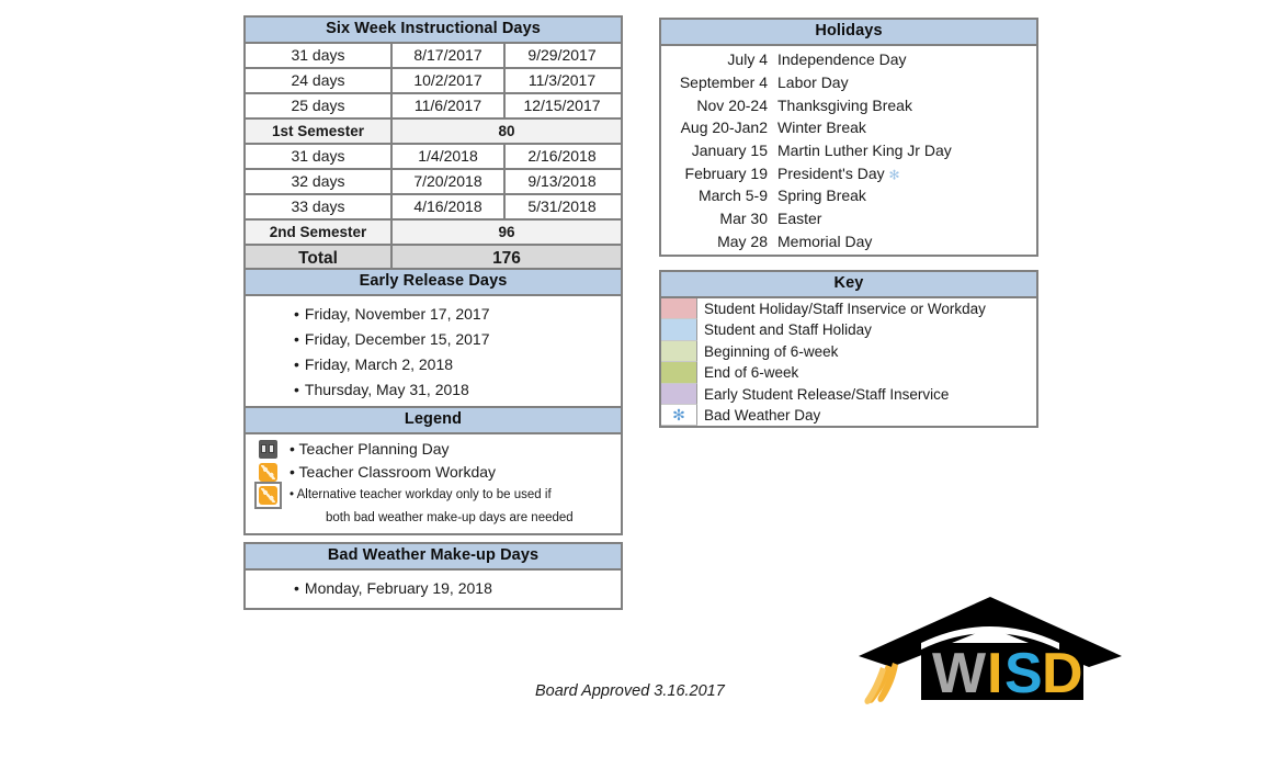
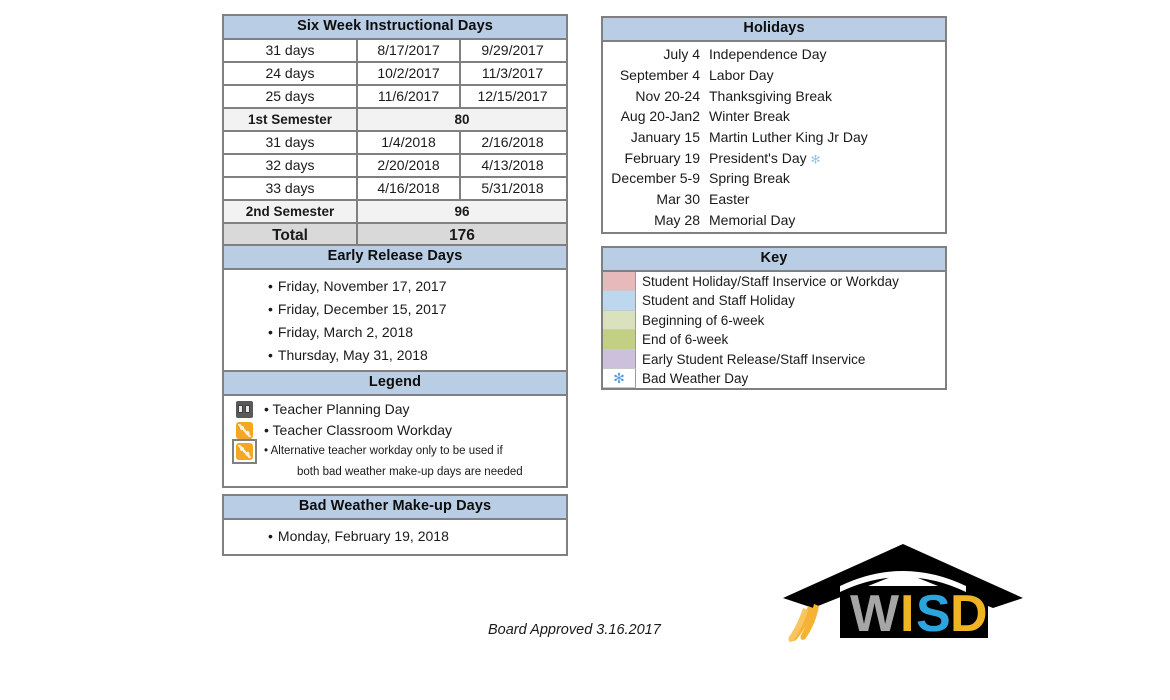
  Six Week Instructional Days
  31 days
  8/17/2017
  9/29/2017
  24 days
  10/2/2017
  11/3/2017
  25 days
  11/6/2017
  12/15/2017
  1st Semester
  80
  31 days
  1/4/2018
  2/16/2018
  32 days
- 7/20/2018
+ 2/20/2018
- 9/13/2018
+ 4/13/2018
  33 days
  4/16/2018
  5/31/2018
  2nd Semester
  96
  Total
  176
  Holidays
  July 4
  Independence Day
  September 4
  Labor Day
  Nov 20-24
  Thanksgiving Break
  Aug 20-Jan2
  Winter Break
  January 15
  Martin Luther King Jr Day
  February 19
  President's Day ✻
- March 5-9
+ December 5-9
  Spring Break
  Mar 30
  Easter
  May 28
  Memorial Day
  Early Release Days
  • Friday, November 17, 2017
  • Friday, December 15, 2017
  • Friday, March 2, 2018
  • Thursday, May 31, 2018
  Key
  Student Holiday/Staff Inservice or Workday
  Student and Staff Holiday
  Beginning of 6-week
  End of 6-week
  Early Student Release/Staff Inservice
  ✻
  Bad Weather Day
  Legend
  • Teacher Planning Day
  • Teacher Classroom Workday
  • Alternative teacher workday only to be used if
  both bad weather make-up days are needed
  Bad Weather Make-up Days
  • Monday, February 19, 2018
  Board Approved 3.16.2017
  W
  I
  S
  D
